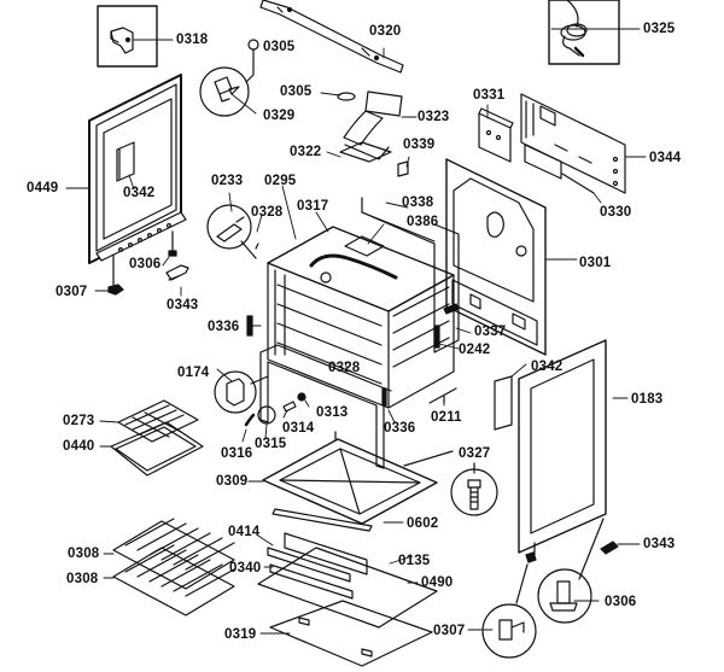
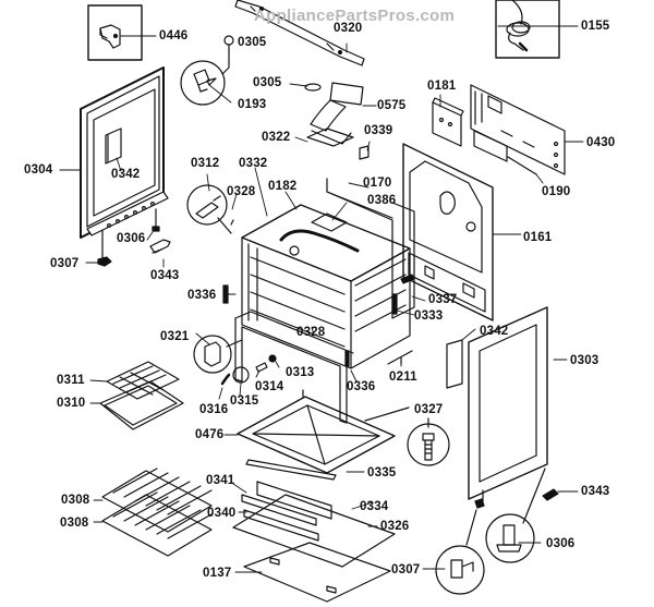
+ AppliancePartsPros.com
- 0318
+ 0446
  0305
  0320
- 0325
+ 0155
  0305
- 0329
+ 0193
- 0331
+ 0181
- 0323
+ 0575
- 0344
+ 0430
  0322
  0339
- 0449
+ 0304
  0342
- 0233
+ 0312
- 0295
+ 0332
- 0338
+ 0170
- 0330
+ 0190
  0328
- 0317
+ 0182
  0386
- 0301
+ 0161
  0306
  0307
  0343
  0336
  0337
- 0242
+ 0333
  0328
- 0174
+ 0321
  0342
- 0183
+ 0303
- 0273
+ 0311
  0313
  0314
  0336
  0211
- 0440
+ 0310
  0315
  0316
  0327
- 0309
+ 0476
- 0602
+ 0335
- 0414
+ 0341
  0308
- 0135
+ 0334
  0343
  0340
- 0490
+ 0326
  0308
  0306
- 0319
+ 0137
  0307
